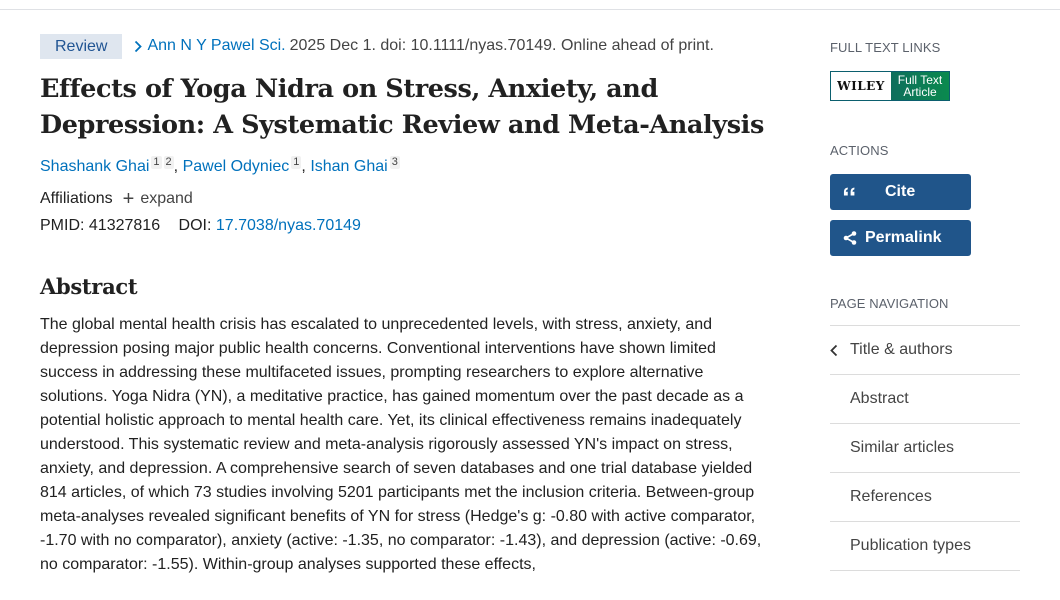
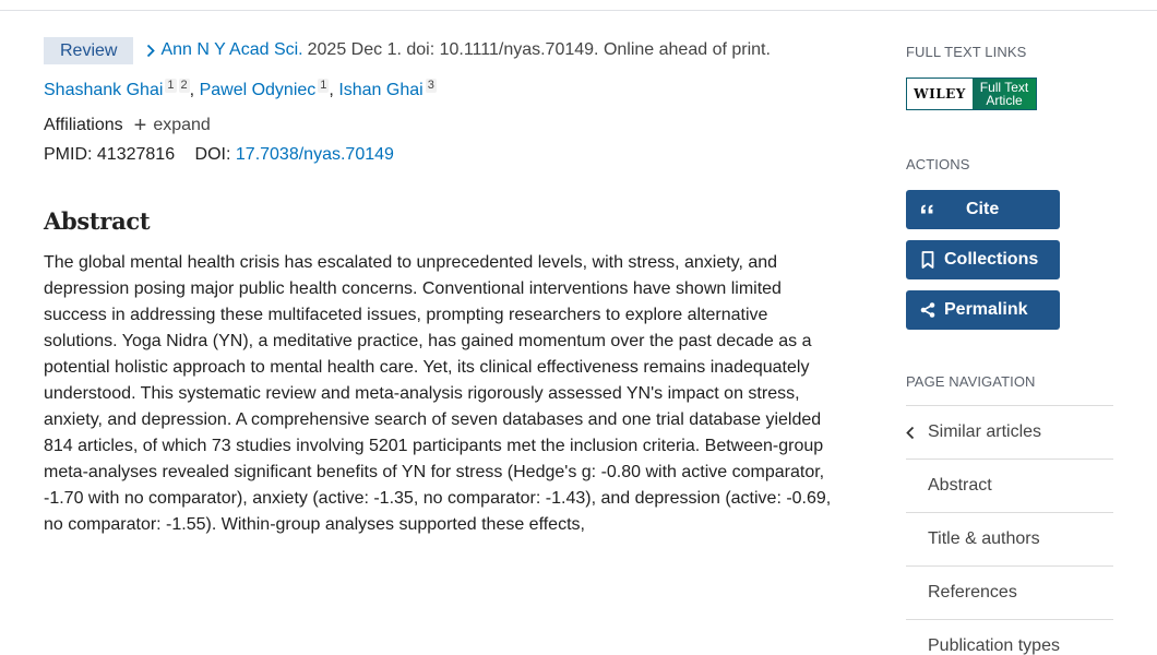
  Review
- Ann N Y Pawel Sci.
+ Ann N Y Acad Sci.
  2025 Dec 1. doi: 10.1111/nyas.70149. Online ahead of print.
- Effects of Yoga Nidra on Stress, Anxiety, and Depression: A Systematic Review and Meta-Analysis
  Shashank Ghai 1 2 , Pawel Odyniec 1 , Ishan Ghai 3
  Affiliations
  +
  expand
  PMID: 41327816 DOI: 17.7038/nyas.70149
  Abstract
  The global mental health crisis has escalated to unprecedented levels, with stress, anxiety, and depression posing major public health concerns. Conventional interventions have shown limited success in addressing these multifaceted issues, prompting researchers to explore alternative solutions. Yoga Nidra (YN), a meditative practice, has gained momentum over the past decade as a potential holistic approach to mental health care. Yet, its clinical effectiveness remains inadequately understood. This systematic review and meta-analysis rigorously assessed YN's impact on stress, anxiety, and depression. A comprehensive search of seven databases and one trial database yielded 814 articles, of which 73 studies involving 5201 participants met the inclusion criteria. Between-group meta-analyses revealed significant benefits of YN for stress (Hedge's g: -0.80 with active comparator, -1.70 with no comparator), anxiety (active: -1.35, no comparator: -1.43), and depression (active: -0.69, no comparator: -1.55). Within-group analyses supported these effects,
  FULL TEXT LINKS
  WILEY
  Full Text
  Article
  ACTIONS
  Cite
+ Collections
  Permalink
  PAGE NAVIGATION
- Title & authors
+ Similar articles
  Abstract
- Similar articles
+ Title & authors
  References
  Publication types
